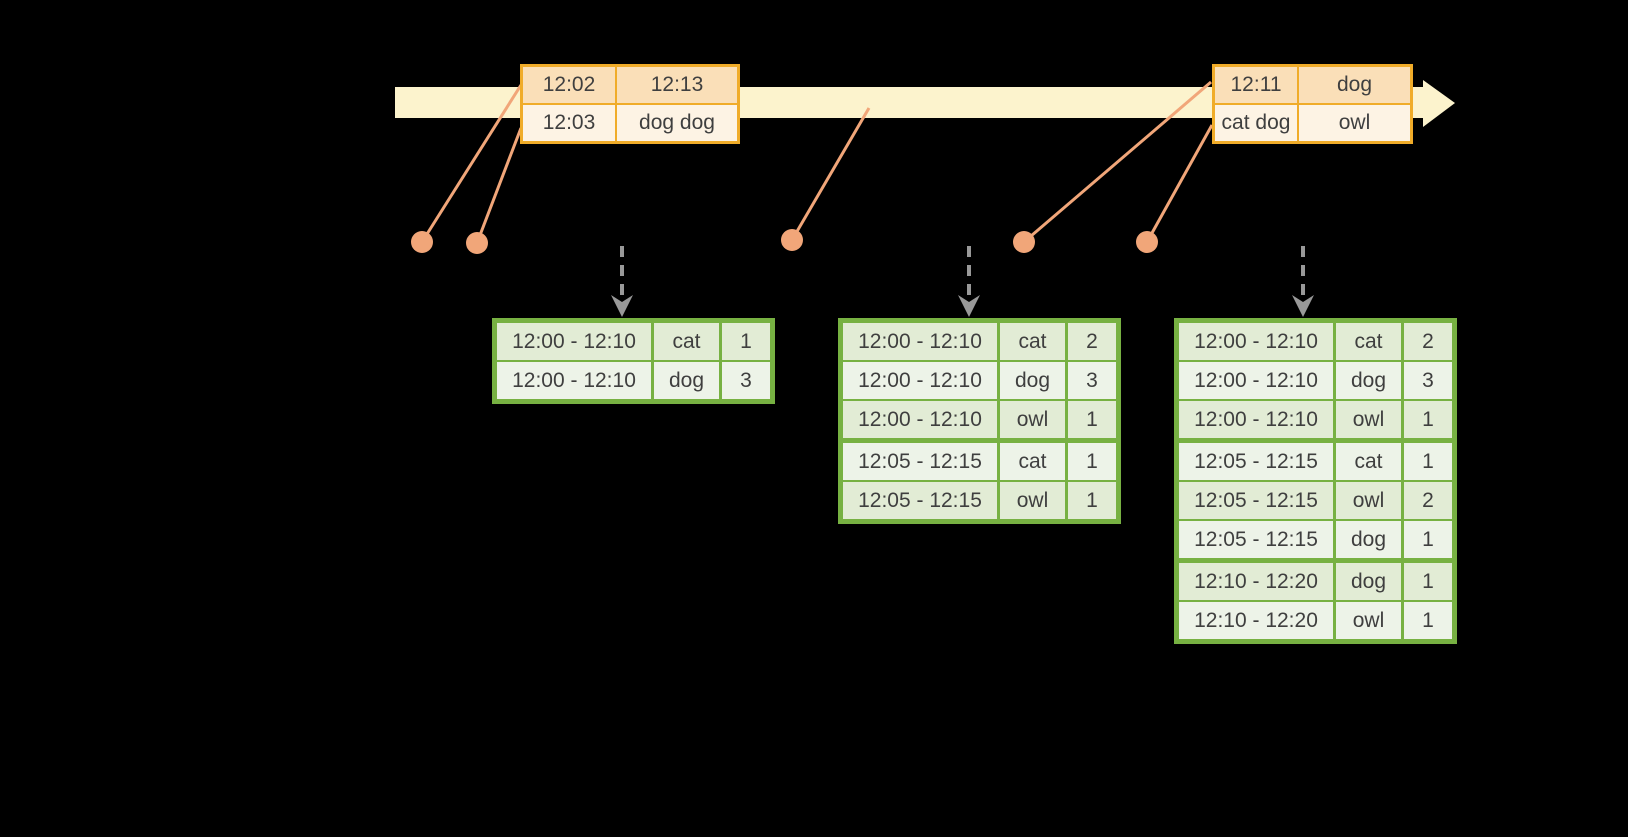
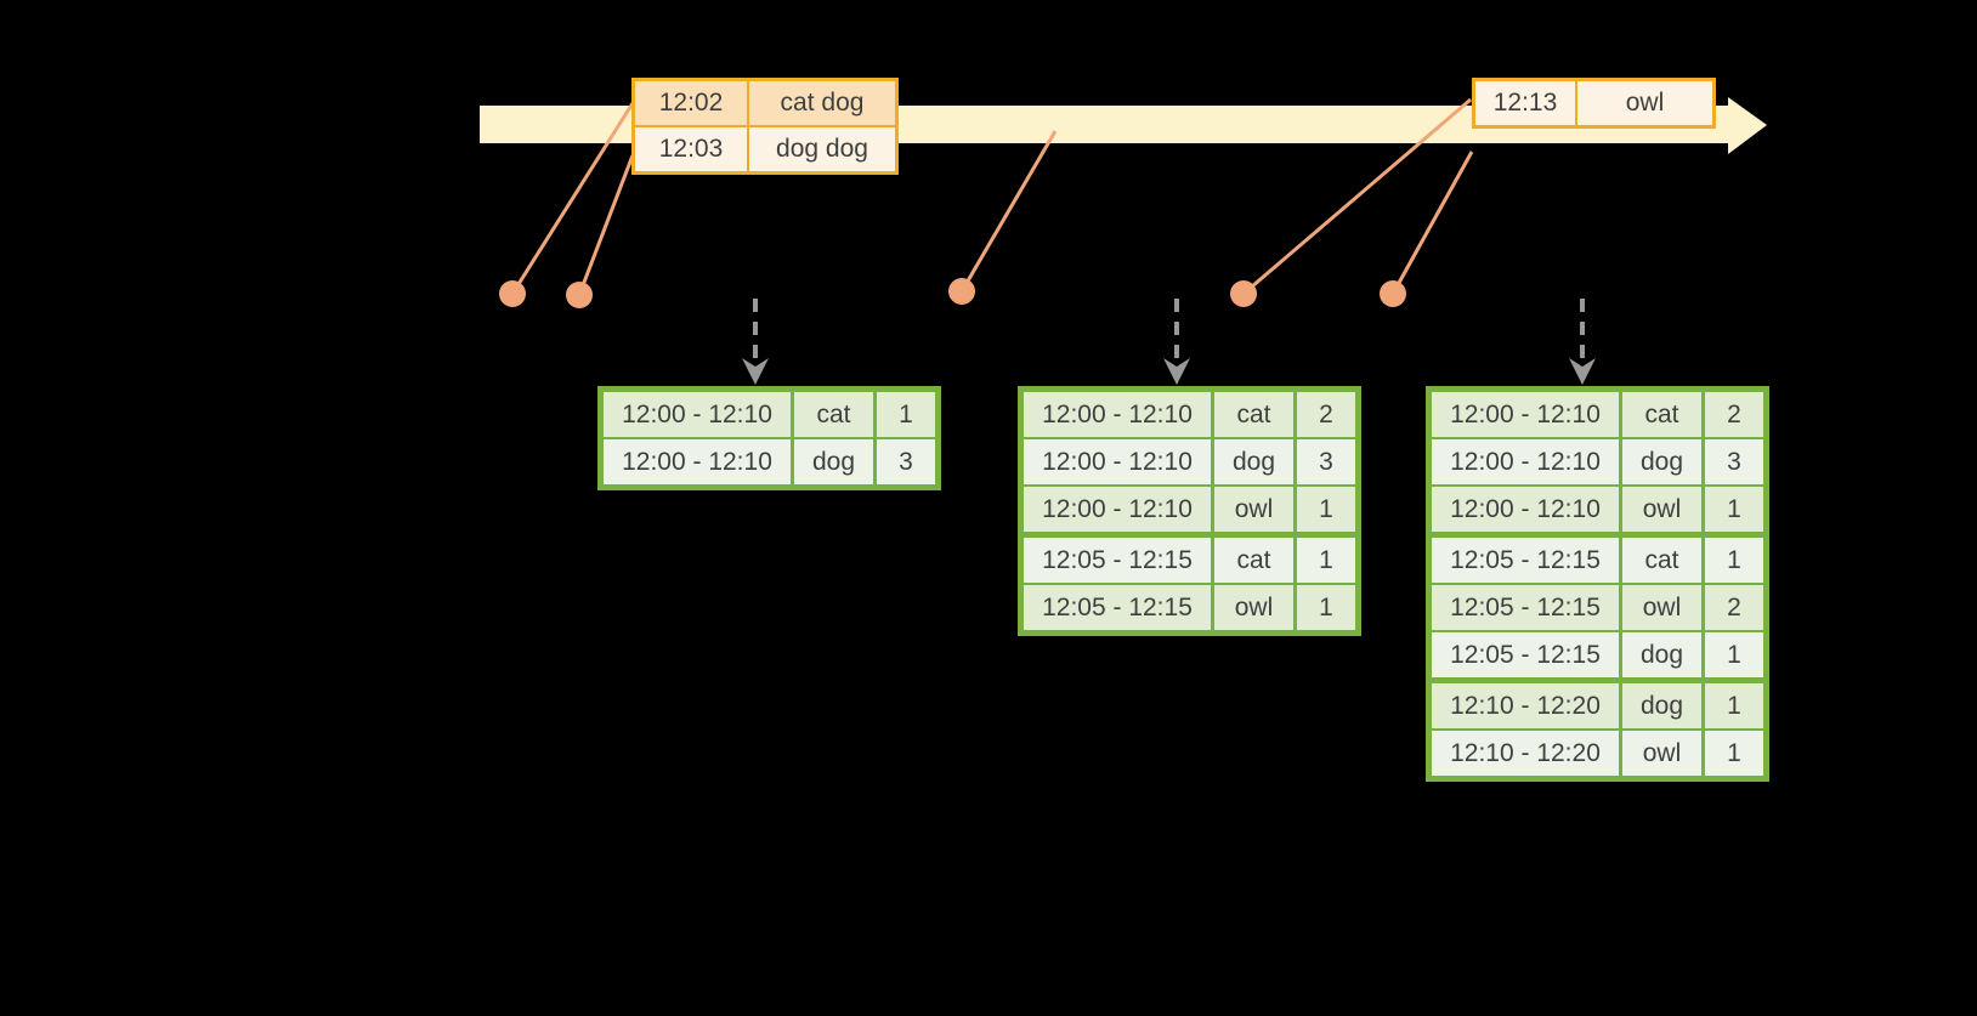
- 12:02	12:13
+ 12:02	cat dog
  12:03	dog dog
- 12:11	dog
- cat dog	owl
+ 12:13	owl
  12:00 - 12:10	cat	1
  12:00 - 12:10	dog	3
  12:00 - 12:10	cat	2
  12:00 - 12:10	dog	3
  12:00 - 12:10	owl	1
  12:05 - 12:15	cat	1
  12:05 - 12:15	owl	1
  12:00 - 12:10	cat	2
  12:00 - 12:10	dog	3
  12:00 - 12:10	owl	1
  12:05 - 12:15	cat	1
  12:05 - 12:15	owl	2
  12:05 - 12:15	dog	1
  12:10 - 12:20	dog	1
  12:10 - 12:20	owl	1
